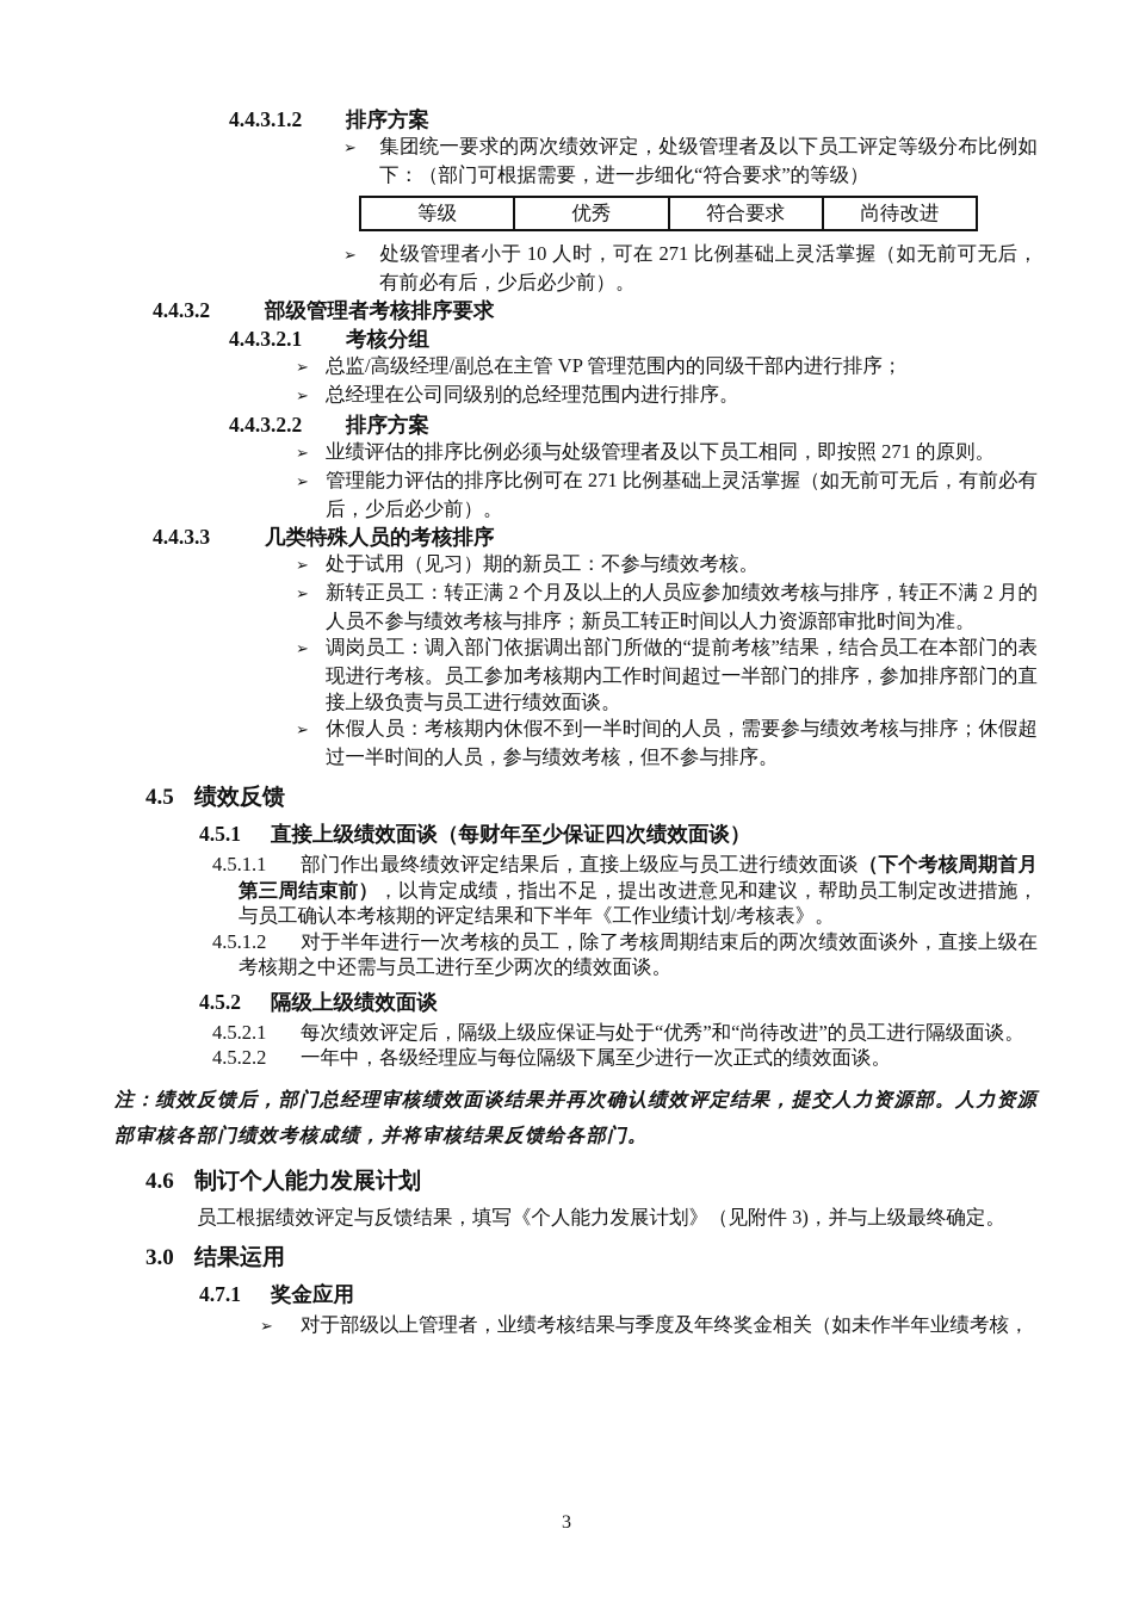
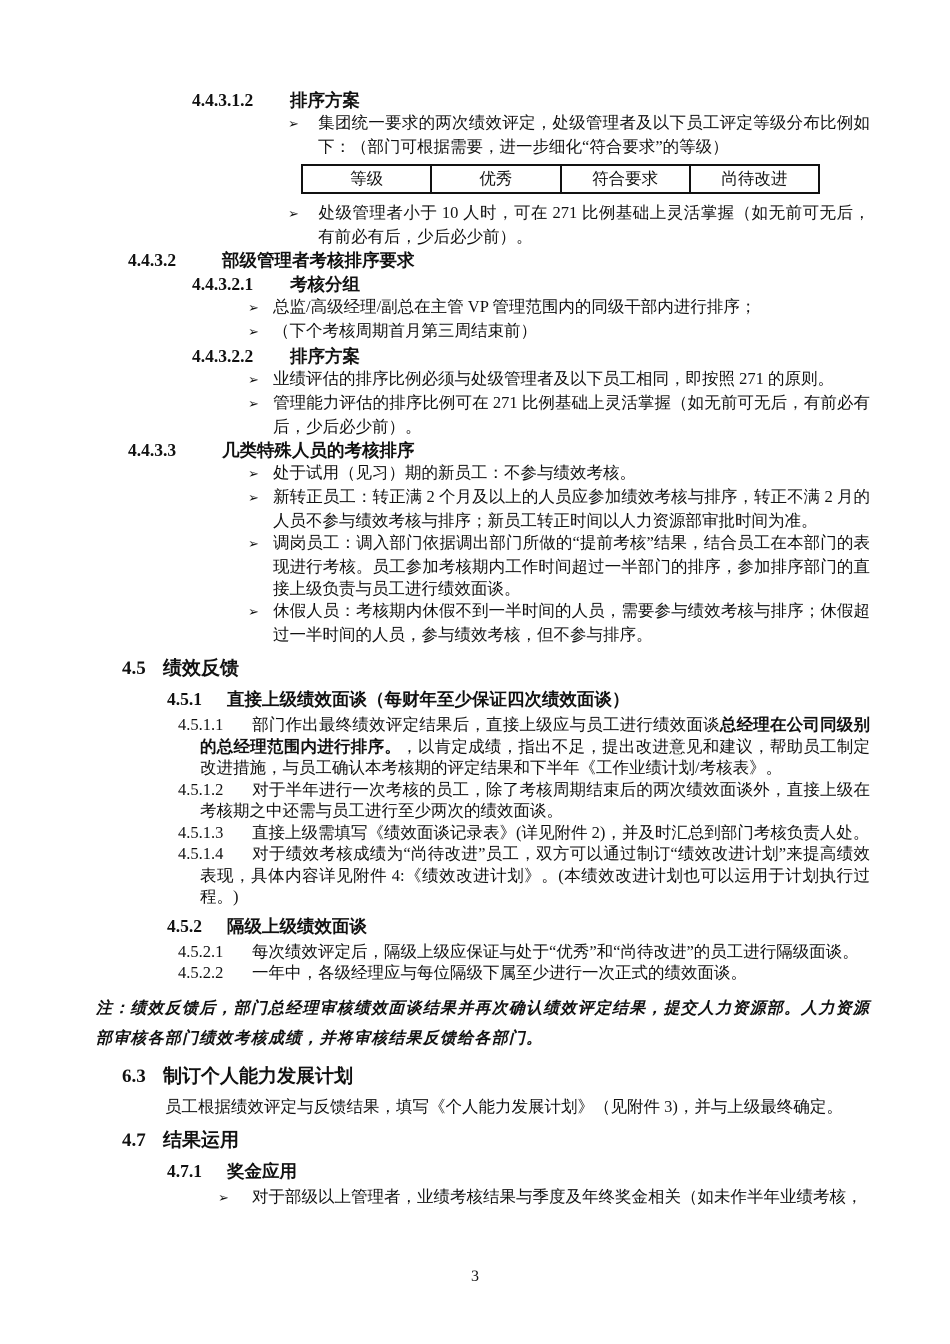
  4.4.3.1.2 排序方案
  ➢ 集团统一要求的两次绩效评定，处级管理者及以下员工评定等级分布比例如下：（部门可根据需要，进一步细化“符合要求”的等级）
  等级	优秀	符合要求	尚待改进
  ➢ 处级管理者小于 10 人时，可在 271 比例基础上灵活掌握（如无前可无后，有前必有后，少后必少前）。
  4.4.3.2 部级管理者考核排序要求
  4.4.3.2.1 考核分组
  ➢ 总监/高级经理/副总在主管 VP 管理范围内的同级干部内进行排序；
- ➢ 总经理在公司同级别的总经理范围内进行排序。
+ ➢ （下个考核周期首月第三周结束前）
  4.4.3.2.2 排序方案
  ➢ 业绩评估的排序比例必须与处级管理者及以下员工相同，即按照 271 的原则。
  ➢ 管理能力评估的排序比例可在 271 比例基础上灵活掌握（如无前可无后，有前必有后，少后必少前）。
  4.4.3.3 几类特殊人员的考核排序
  ➢ 处于试用（见习）期的新员工：不参与绩效考核。
  ➢ 新转正员工：转正满 2 个月及以上的人员应参加绩效考核与排序，转正不满 2 月的人员不参与绩效考核与排序；新员工转正时间以人力资源部审批时间为准。
  ➢ 调岗员工：调入部门依据调出部门所做的“提前考核”结果，结合员工在本部门的表现进行考核。员工参加考核期内工作时间超过一半部门的排序，参加排序部门的直接上级负责与员工进行绩效面谈。
  ➢ 休假人员：考核期内休假不到一半时间的人员，需要参与绩效考核与排序；休假超过一半时间的人员，参与绩效考核，但不参与排序。
  4.5 绩效反馈
  4.5.1 直接上级绩效面谈（每财年至少保证四次绩效面谈）
- 4.5.1.1 部门作出最终绩效评定结果后，直接上级应与员工进行绩效面谈（下个考核周期首月第三周结束前），以肯定成绩，指出不足，提出改进意见和建议，帮助员工制定改进措施，与员工确认本考核期的评定结果和下半年《工作业绩计划/考核表》。
+ 4.5.1.1 部门作出最终绩效评定结果后，直接上级应与员工进行绩效面谈总经理在公司同级别的总经理范围内进行排序。，以肯定成绩，指出不足，提出改进意见和建议，帮助员工制定改进措施，与员工确认本考核期的评定结果和下半年《工作业绩计划/考核表》。
  4.5.1.2 对于半年进行一次考核的员工，除了考核周期结束后的两次绩效面谈外，直接上级在考核期之中还需与员工进行至少两次的绩效面谈。
+ 4.5.1.3 直接上级需填写《绩效面谈记录表》(详见附件 2)，并及时汇总到部门考核负责人处。
+ 4.5.1.4 对于绩效考核成绩为“尚待改进”员工，双方可以通过制订“绩效改进计划”来提高绩效表现，具体内容详见附件 4:《绩效改进计划》。(本绩效改进计划也可以运用于计划执行过程。)
  4.5.2 隔级上级绩效面谈
  4.5.2.1 每次绩效评定后，隔级上级应保证与处于“优秀”和“尚待改进”的员工进行隔级面谈。
  4.5.2.2 一年中，各级经理应与每位隔级下属至少进行一次正式的绩效面谈。
  注：绩效反馈后，部门总经理审核绩效面谈结果并再次确认绩效评定结果，提交人力资源部。人力资源部审核各部门绩效考核成绩，并将审核结果反馈给各部门。
- 4.6 制订个人能力发展计划
+ 6.3 制订个人能力发展计划
  员工根据绩效评定与反馈结果，填写《个人能力发展计划》（见附件 3)，并与上级最终确定。
- 3.0 结果运用
+ 4.7 结果运用
  4.7.1 奖金应用
  ➢ 对于部级以上管理者，业绩考核结果与季度及年终奖金相关（如未作半年业绩考核，
  3
